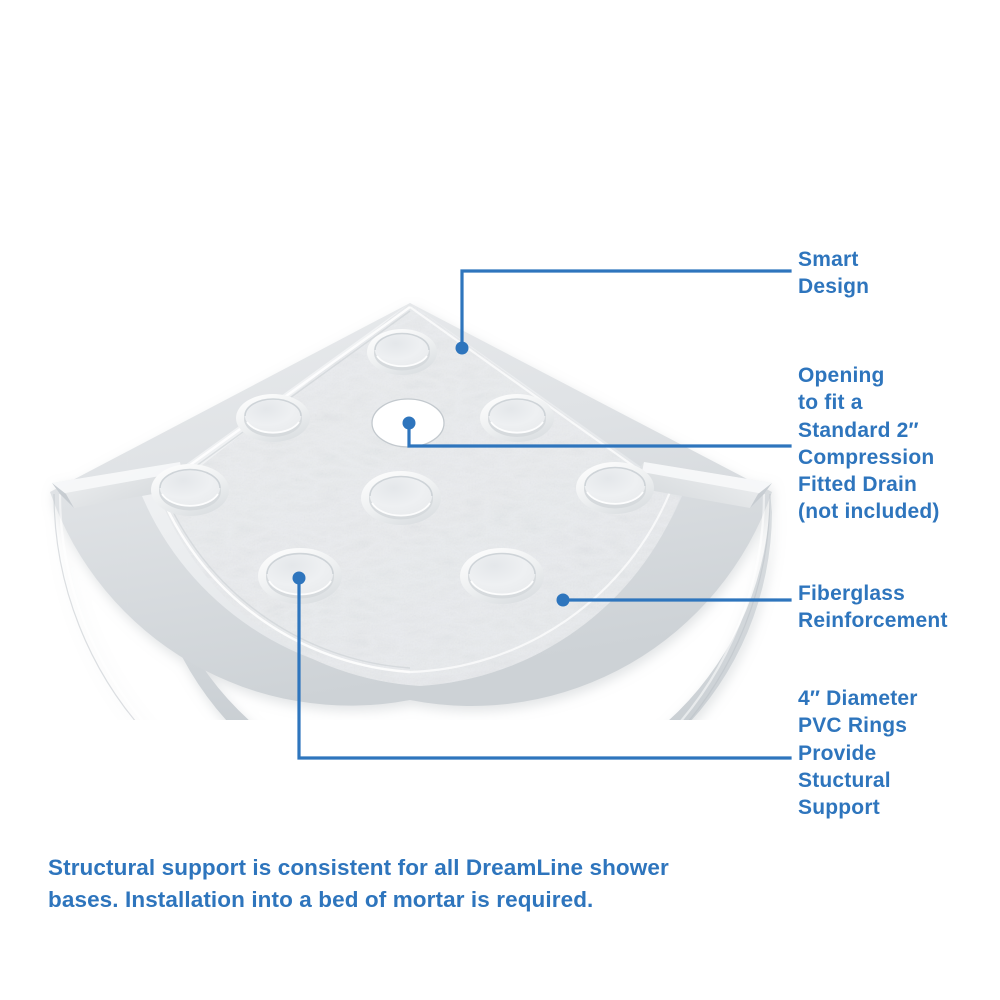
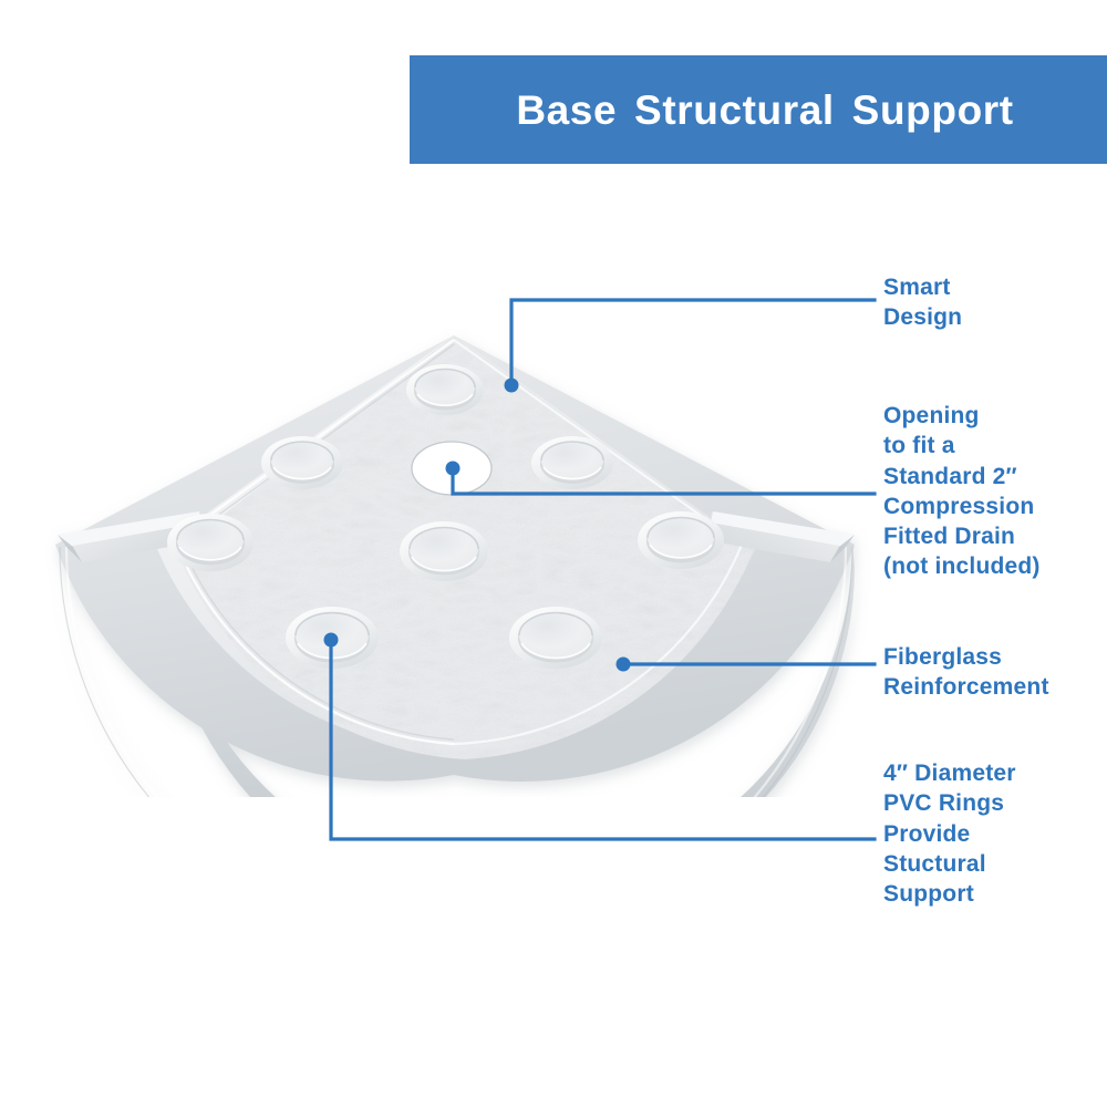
+ Base Structural Support
  Smart
  Design
  Opening
  to fit a
  Standard 2″
  Compression
  Fitted Drain
  (not included)
  Fiberglass
  Reinforcement
  4″ Diameter
  PVC Rings
  Provide
  Stuctural
  Support
- Structural support is consistent for all DreamLine shower bases. Installation into a bed of mortar is required.
